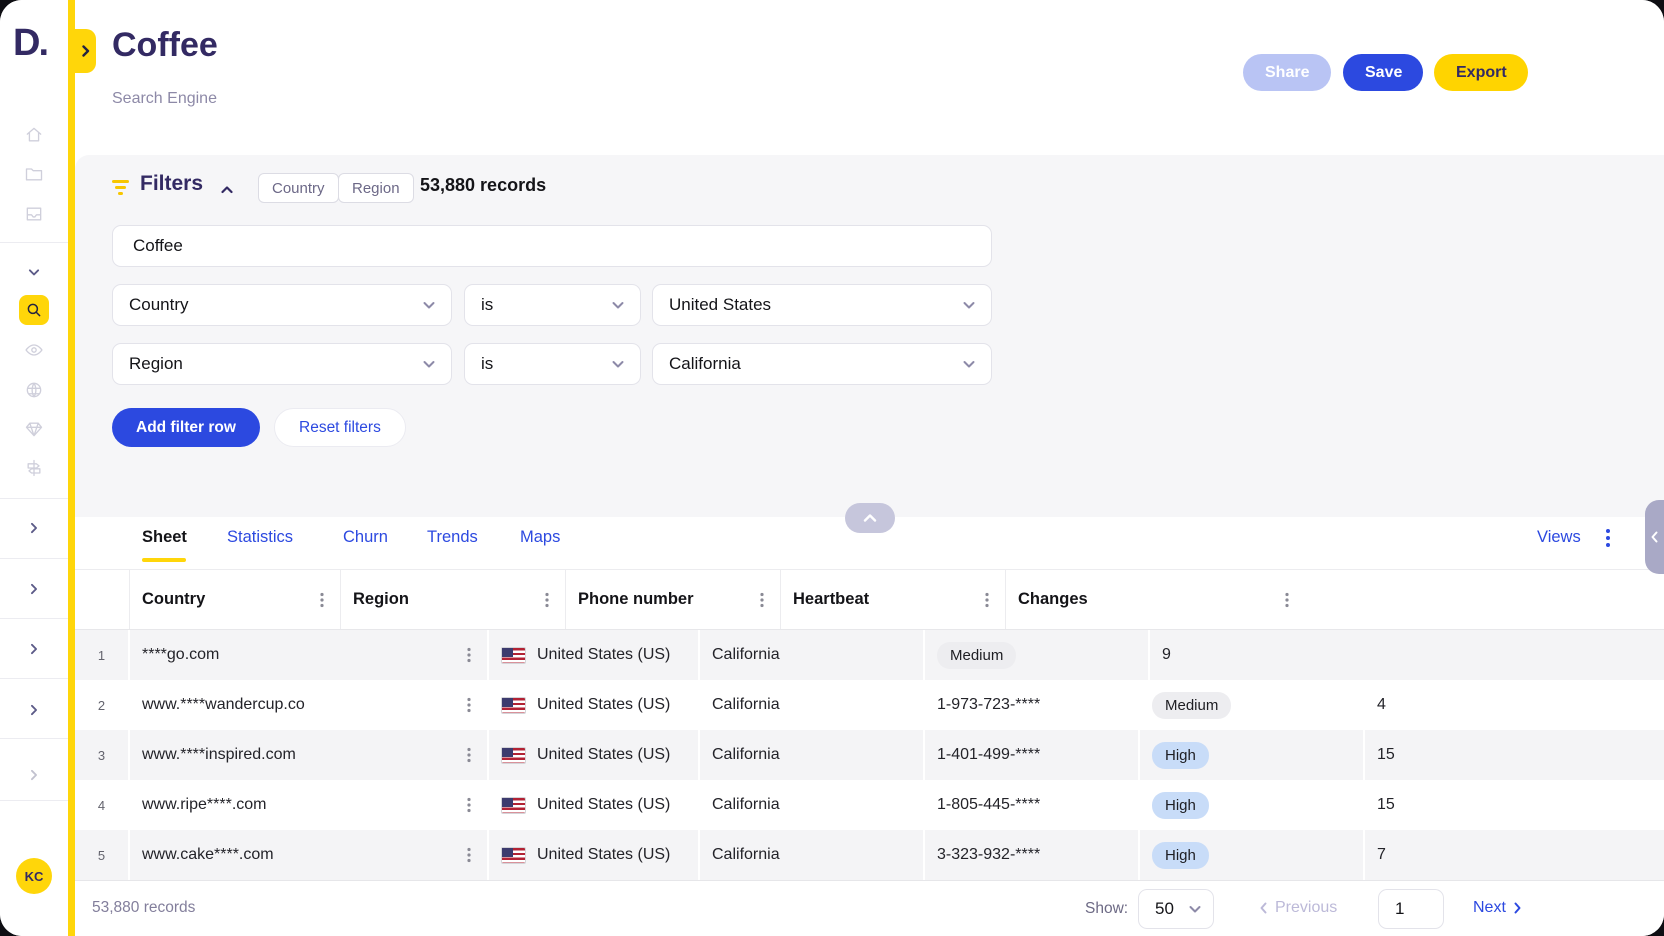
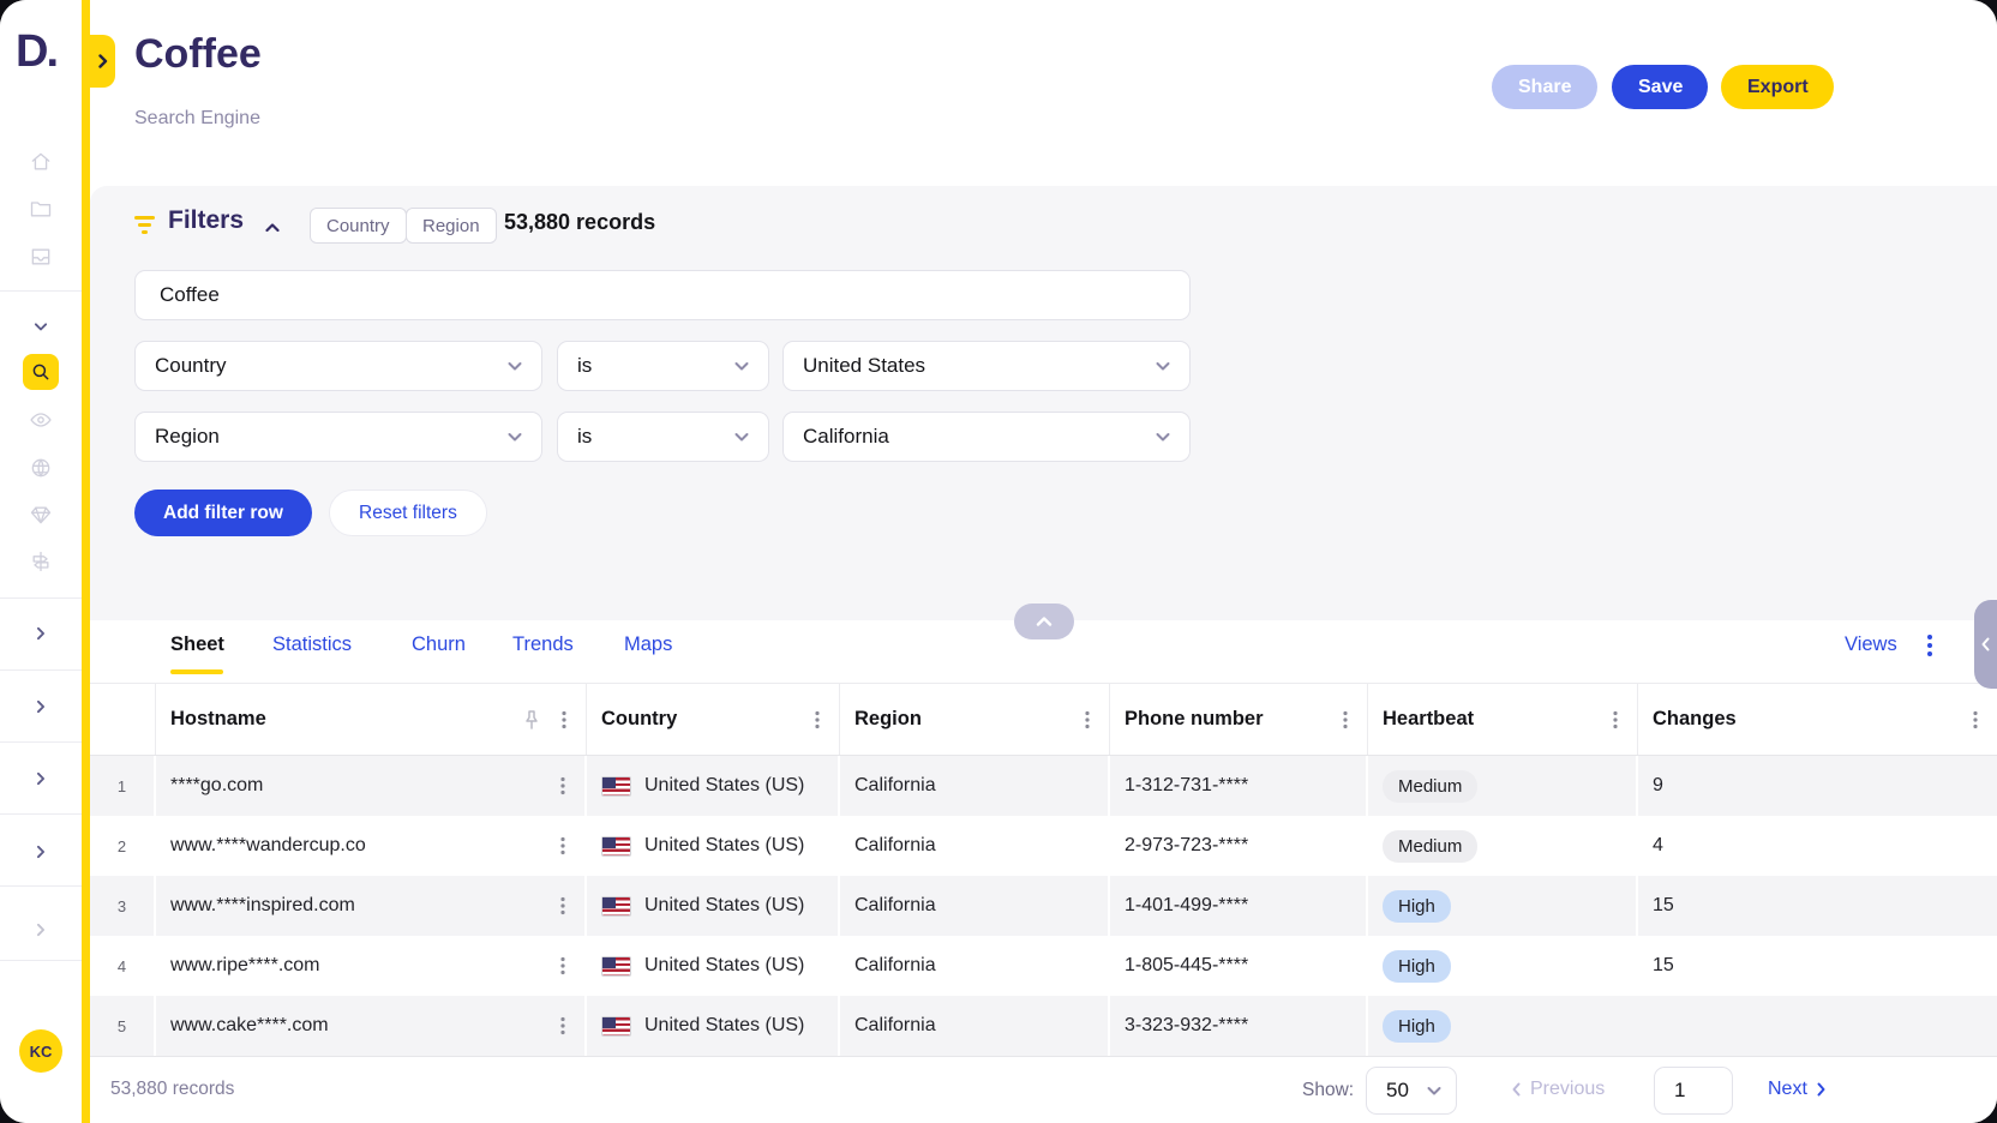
  D.
  KC
  Coffee
  Search Engine
  Share
  Save
  Export
  Filters
  Country
  Region
  53,880 records
  Coffee
  Country
  is
  United States
  Region
  is
  California
  Add filter row
  Reset filters
  Sheet
  Statistics
  Churn
  Trends
  Maps
  Views
+ Hostname
  Country
  Region
  Phone number
  Heartbeat
  Changes
  1
  ****go.com
  United States (US)
  California
+ 1-312-731-****
  Medium
  9
  2
  www.****wandercup.co
  United States (US)
  California
- 1-973-723-****
+ 2-973-723-****
  Medium
  4
  3
  www.****inspired.com
  United States (US)
  California
  1-401-499-****
  High
  15
  4
  www.ripe****.com
  United States (US)
  California
  1-805-445-****
  High
  15
  5
  www.cake****.com
  United States (US)
  California
  3-323-932-****
  High
- 7
  53,880 records
  Show:
  50
  Previous
  1
  Next
